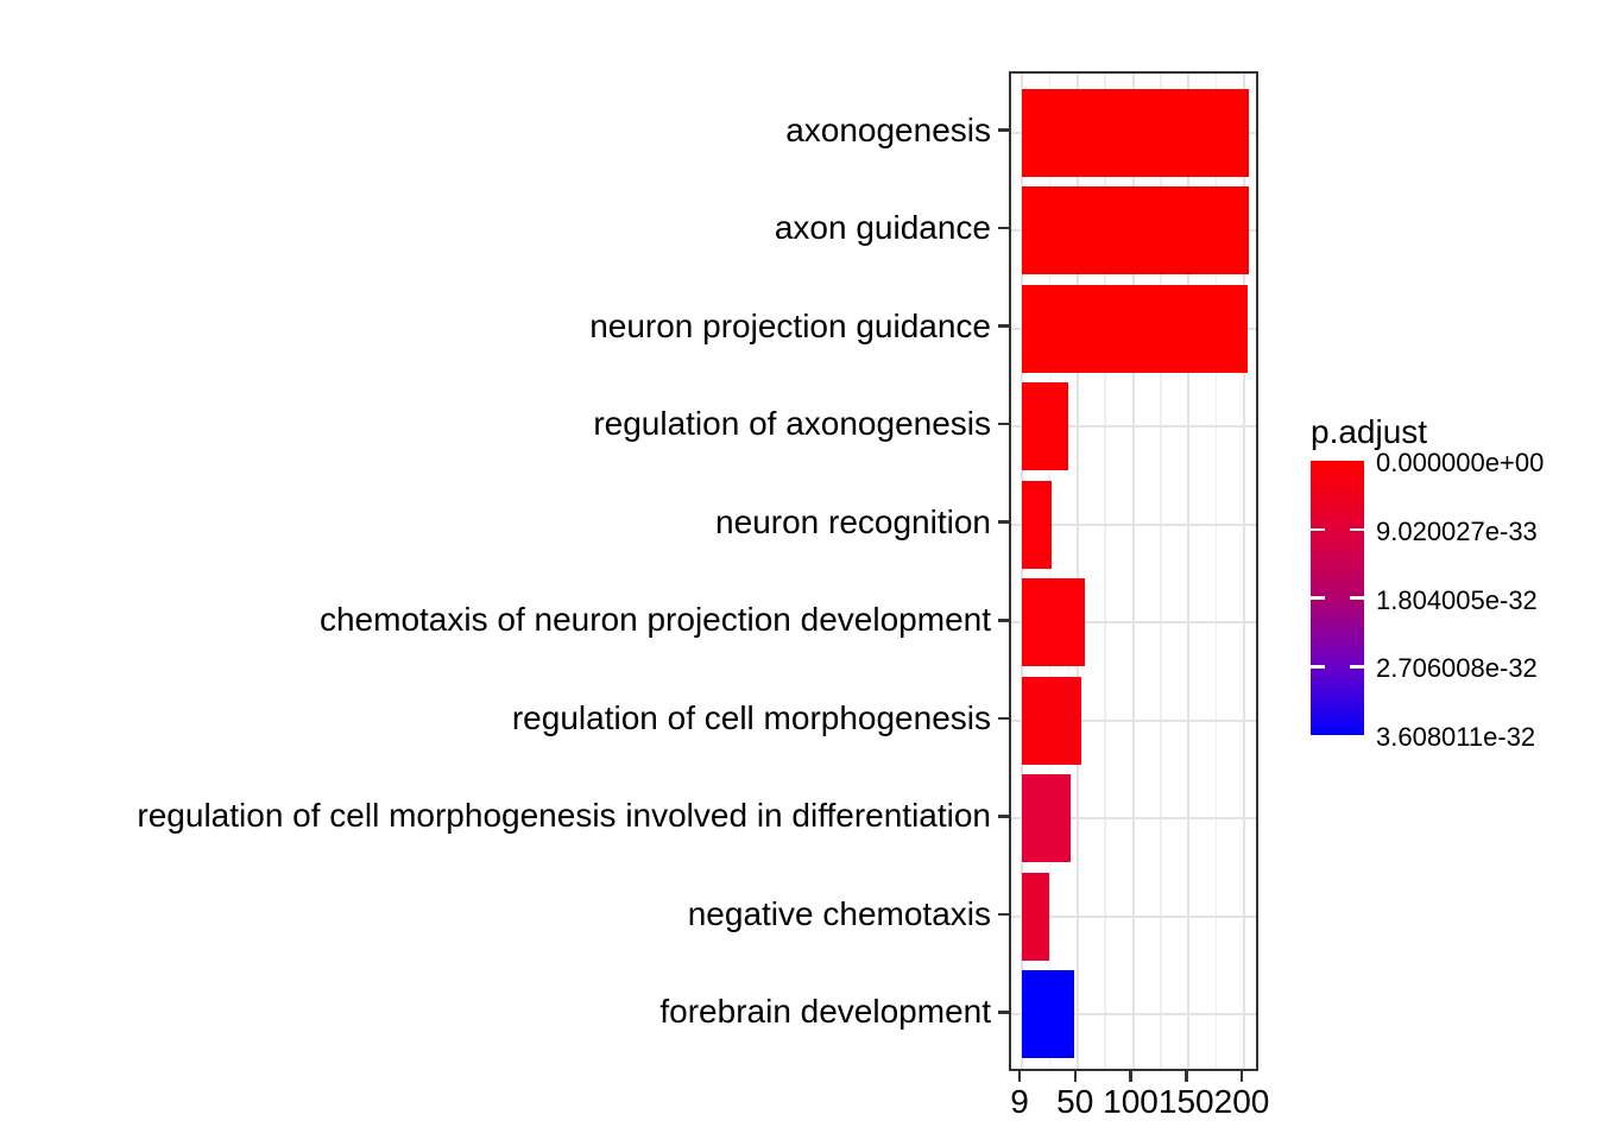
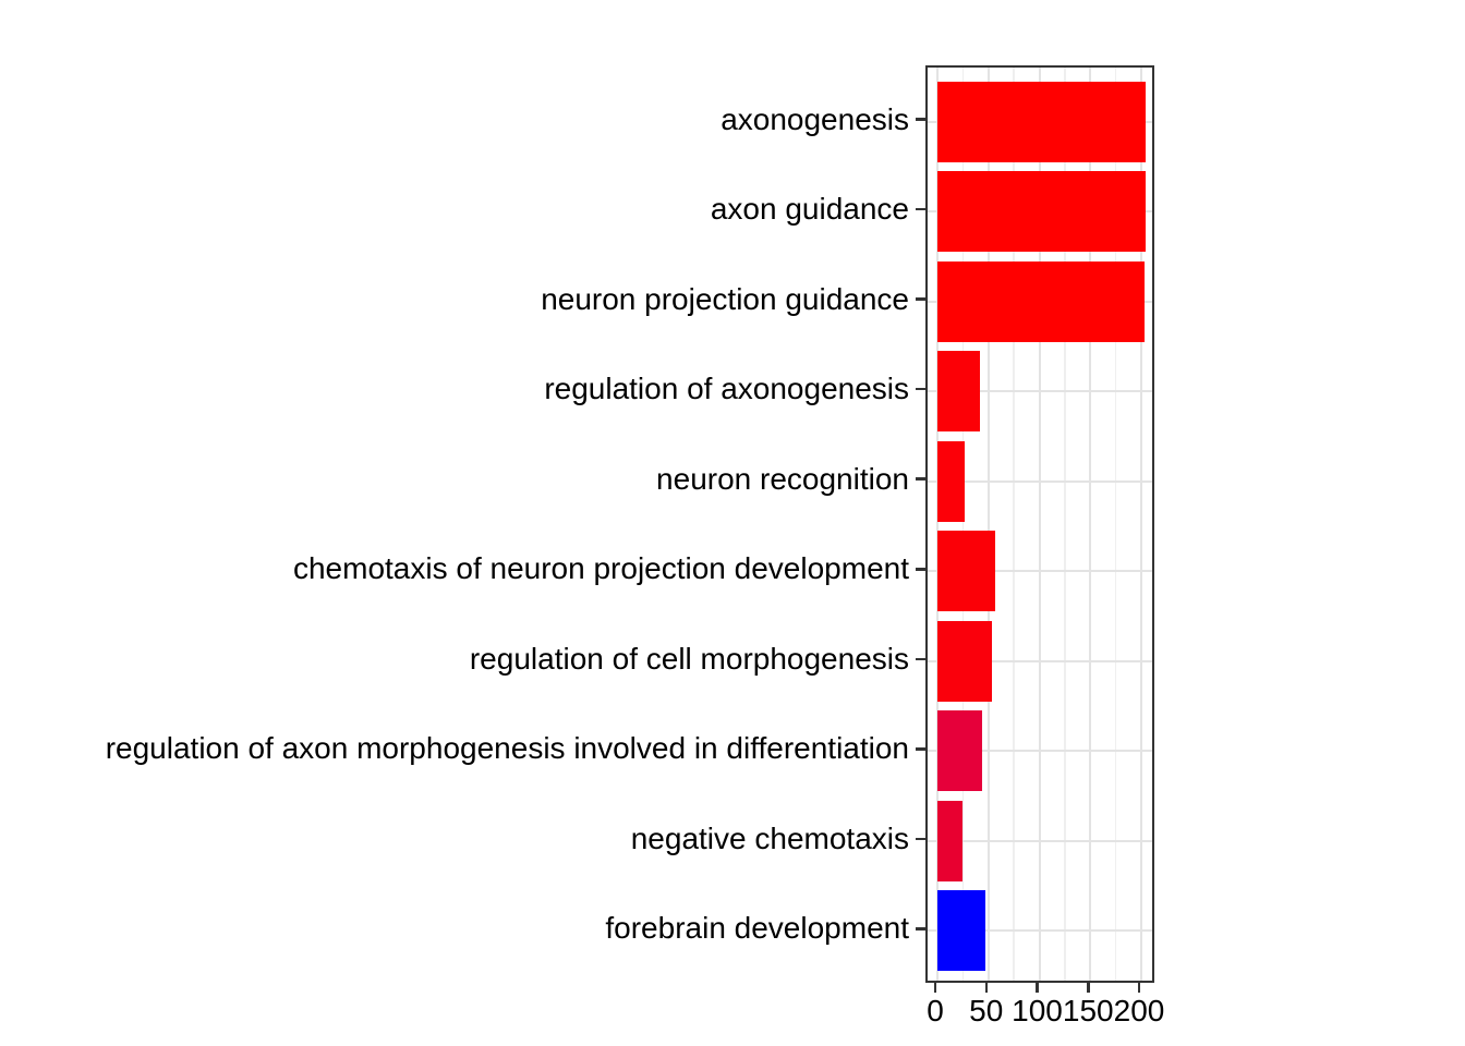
  axonogenesis
  axon guidance
  neuron projection guidance
  regulation of axonogenesis
  neuron recognition
  chemotaxis of neuron projection development
  regulation of cell morphogenesis
- regulation of cell morphogenesis involved in differentiation
+ regulation of axon morphogenesis involved in differentiation
  negative chemotaxis
  forebrain development
- 9
+ 0
  50
  100
  150
  200
- p.adjust
- 0.000000e+00
- 9.020027e-33
- 1.804005e-32
- 2.706008e-32
- 3.608011e-32
